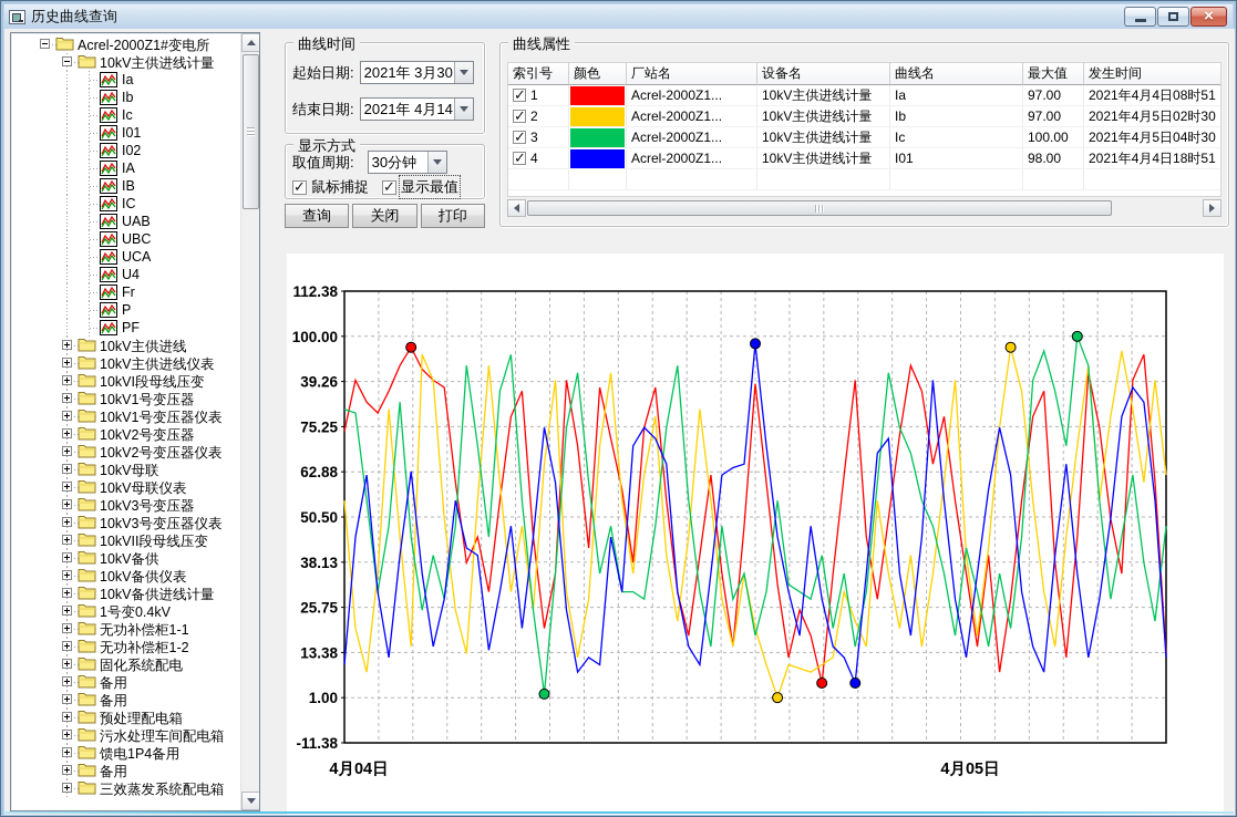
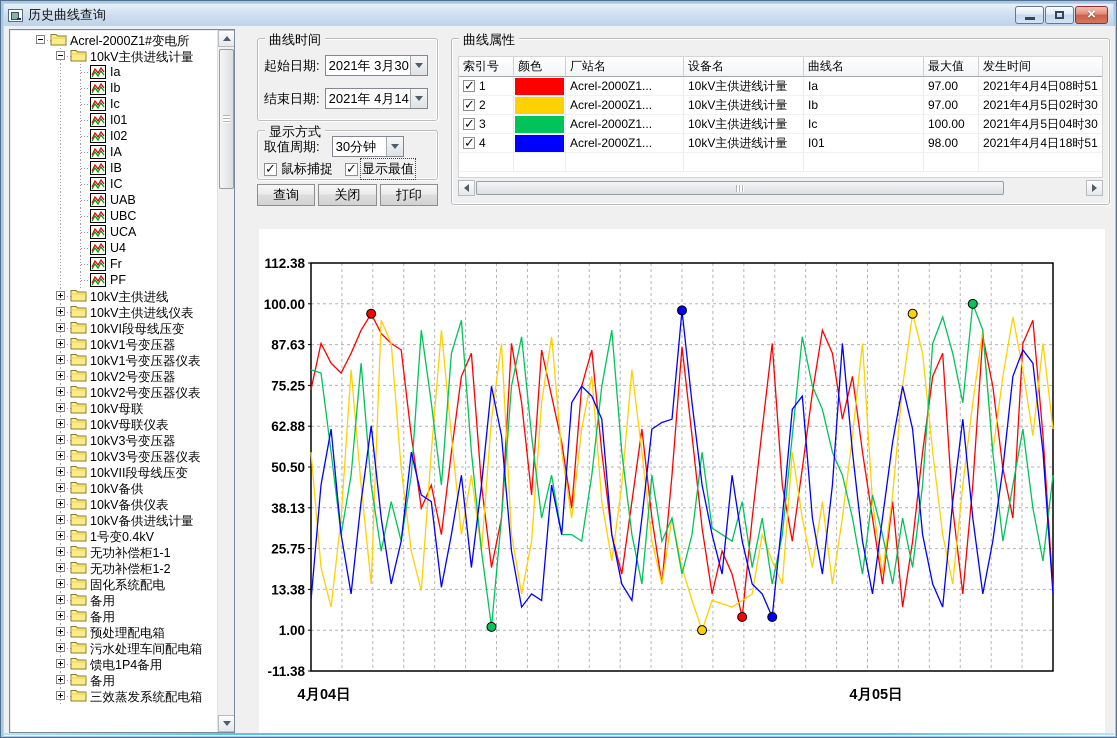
  历史曲线查询
  ×
  Acrel-2000Z1#变电所
  10kV主供进线计量
  Ia
  Ib
  Ic
  I01
  I02
  IA
  IB
  IC
  UAB
  UBC
  UCA
  U4
  Fr
- P
  PF
  10kV主供进线
  10kV主供进线仪表
  10kVI段母线压变
  10kV1号变压器
  10kV1号变压器仪表
  10kV2号变压器
  10kV2号变压器仪表
  10kV母联
  10kV母联仪表
  10kV3号变压器
  10kV3号变压器仪表
  10kVII段母线压变
  10kV备供
  10kV备供仪表
  10kV备供进线计量
  1号变0.4kV
  无功补偿柜1-1
  无功补偿柜1-2
  固化系统配电
  备用
  备用
  预处理配电箱
  污水处理车间配电箱
  馈电1P4备用
  备用
  三效蒸发系统配电箱
  曲线时间
  起始日期:
  2021年 3月30
  结束日期:
  2021年 4月14
  显示方式
  取值周期:
  30分钟
  鼠标捕捉
  显示最值
  查询
  关闭
  打印
  曲线属性
  索引号
  颜色
  厂站名
  设备名
  曲线名
  最大值
  发生时间
  1
  Acrel-2000Z1...
  10kV主供进线计量
  Ia
  97.00
  2021年4月4日08时51
  2
  Acrel-2000Z1...
  10kV主供进线计量
  Ib
  97.00
  2021年4月5日02时30
  3
  Acrel-2000Z1...
  10kV主供进线计量
  Ic
  100.00
  2021年4月5日04时30
  4
  Acrel-2000Z1...
  10kV主供进线计量
  I01
  98.00
  2021年4月4日18时51
  112.38
  100.00
- 39.26
+ 87.63
  75.25
  62.88
  50.50
  38.13
  25.75
  13.38
  1.00
  -11.38
  4月04日
  4月05日
